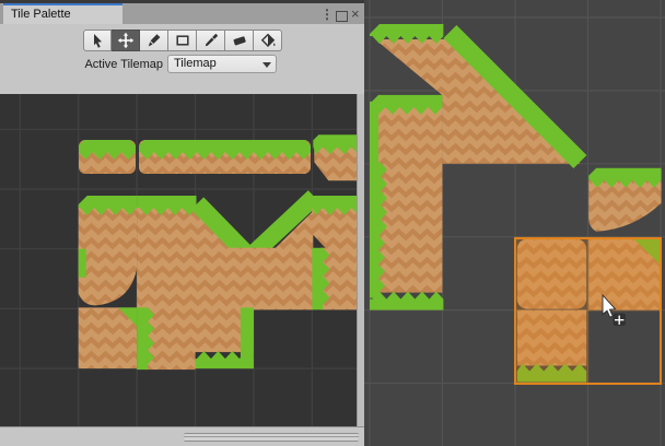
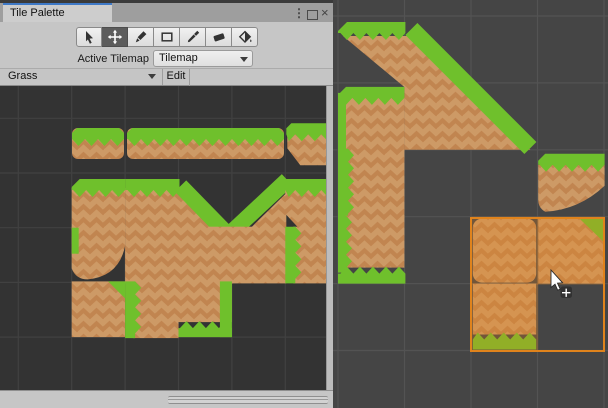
  Tile Palette
  ⋮
  ×
  Active Tilemap
  Tilemap
+ Grass
+ Edit
